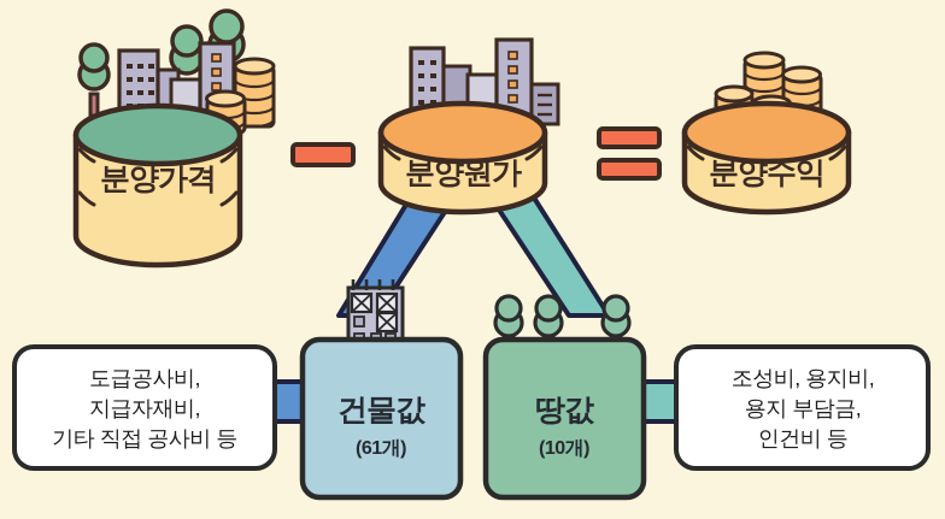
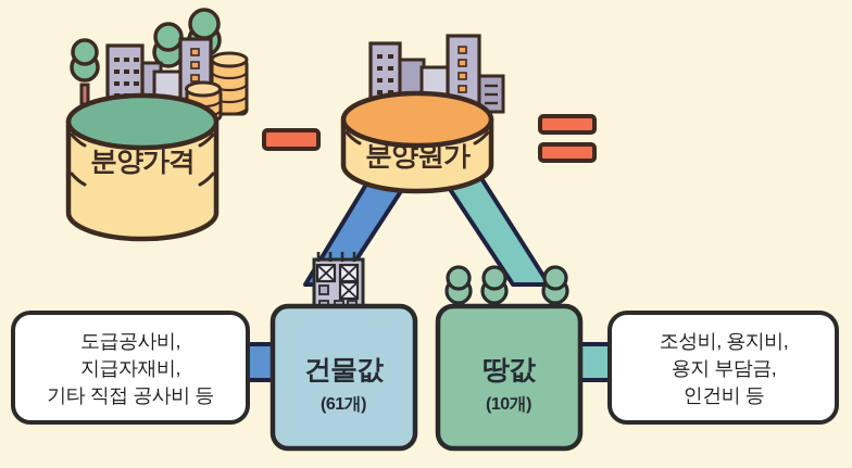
  분양가격
  분양원가
- 분양수익
  건물값
  (61개)
  땅값
  (10개)
  도급공사비,
  지급자재비,
  기타 직접 공사비 등
  조성비, 용지비,
  용지 부담금,
  인건비 등
